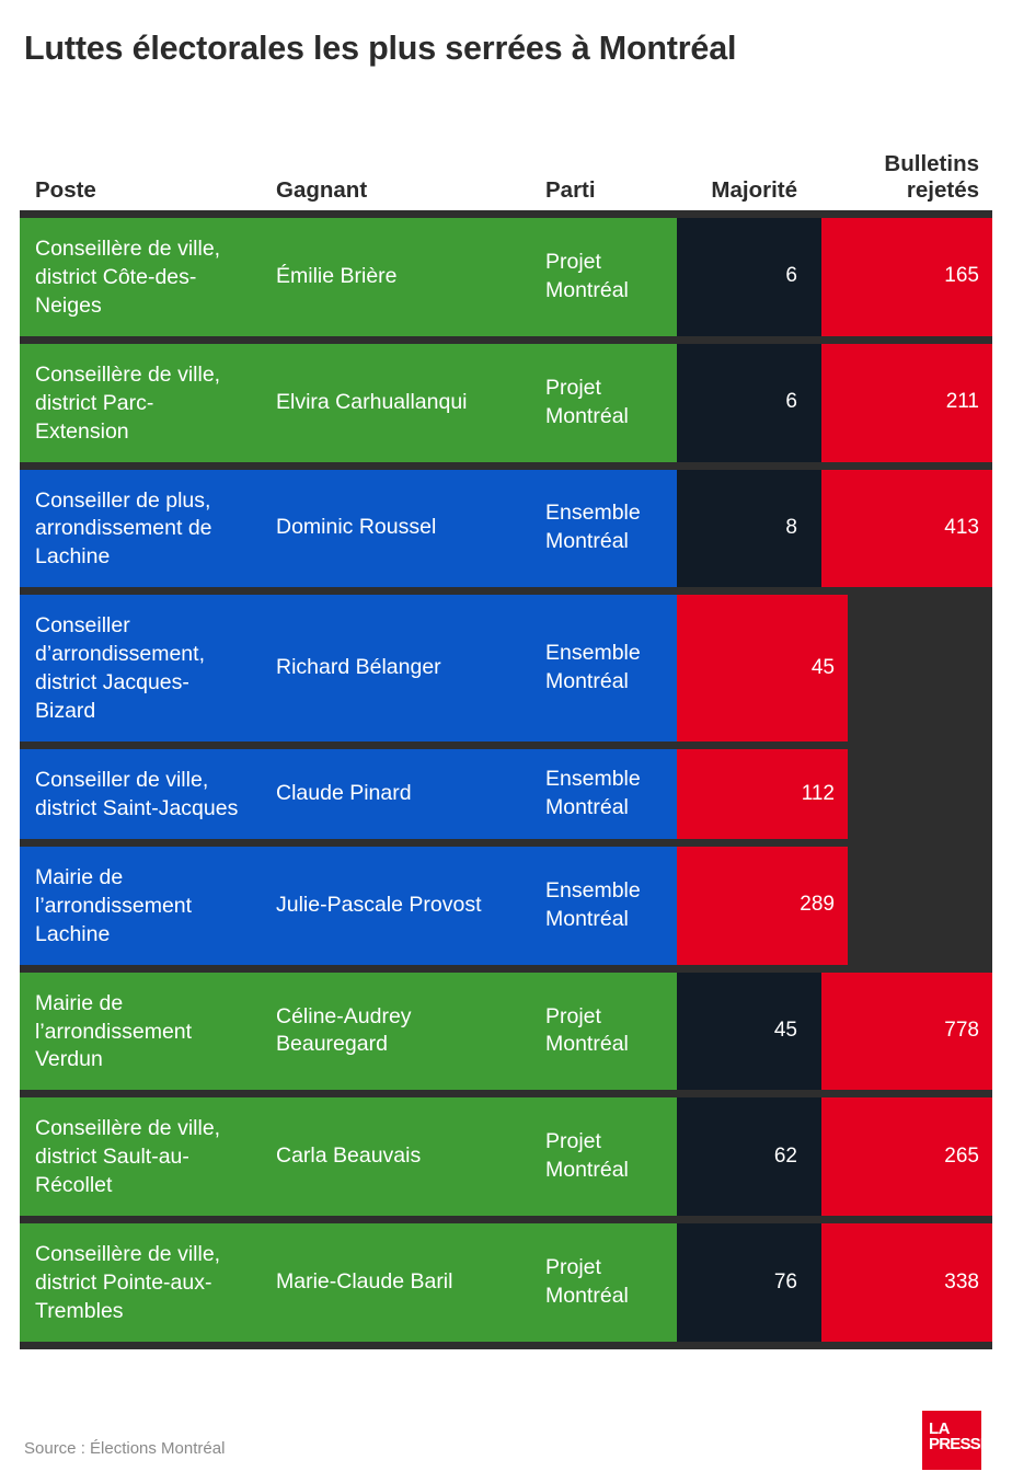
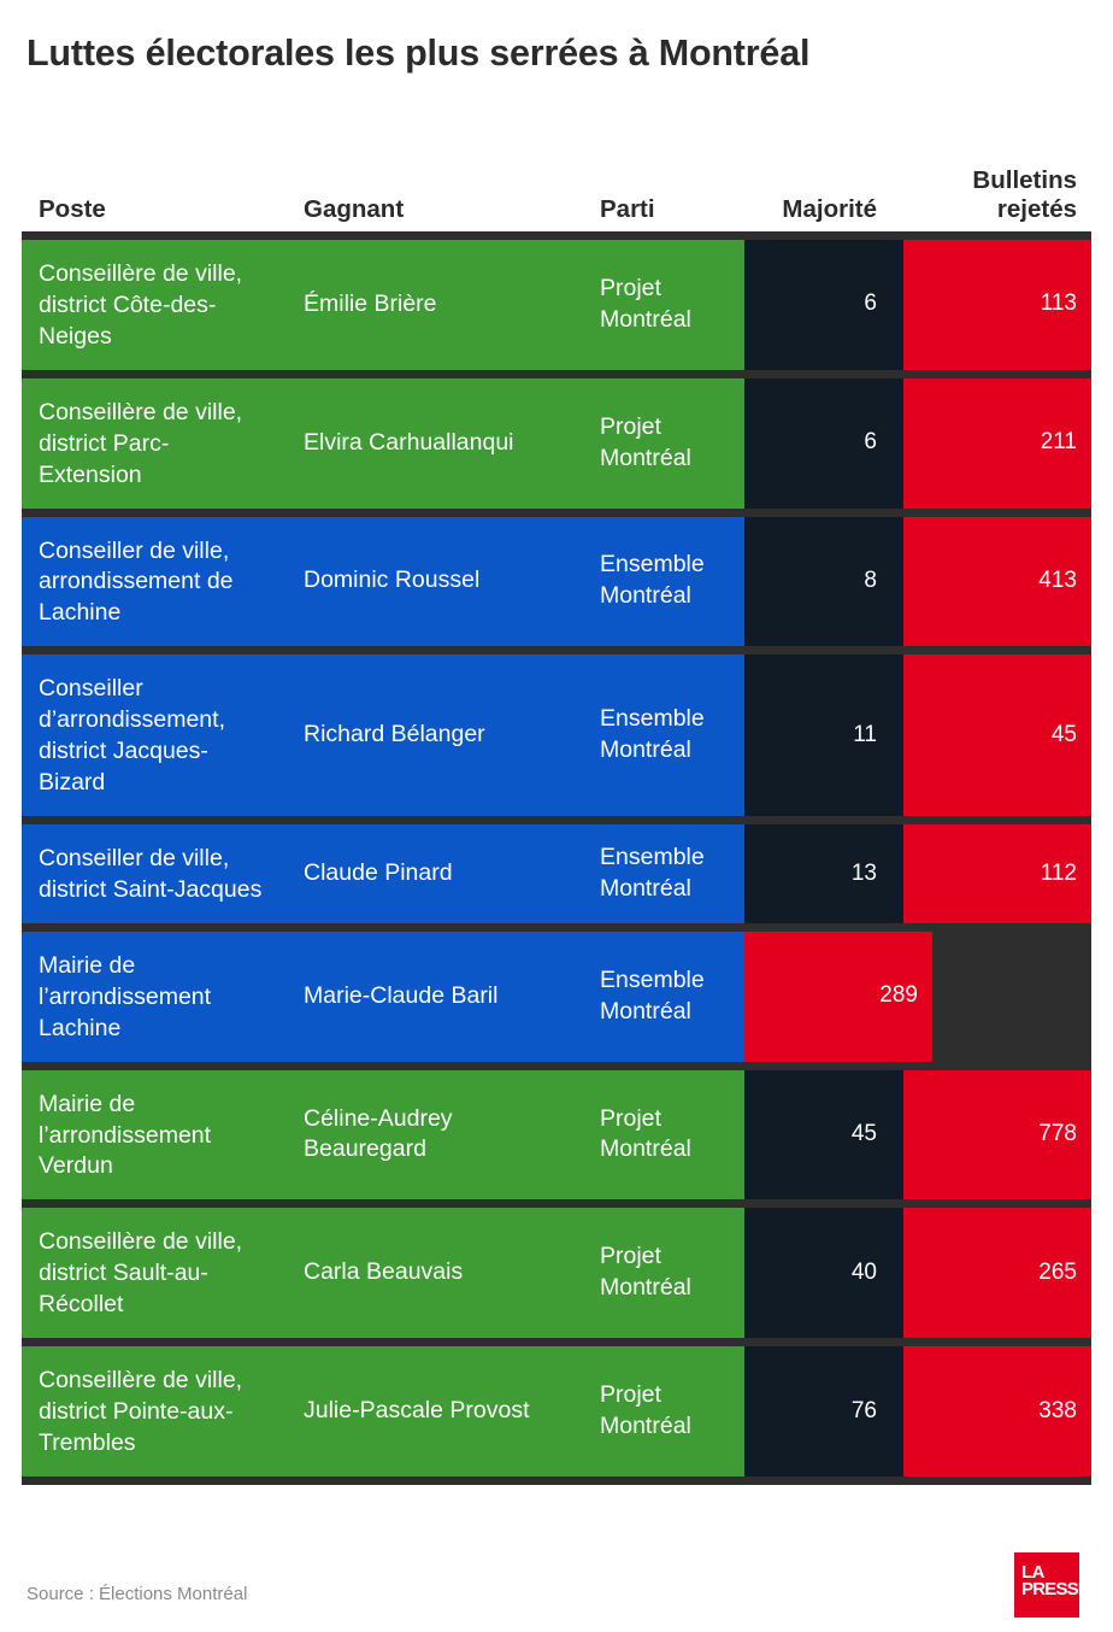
  Luttes électorales les plus serrées à Montréal
  Poste
  Gagnant
  Parti
  Majorité
  Bulletins
  rejetés
  Conseillère de ville, district Côte-des-Neiges
  Émilie Brière
  Projet Montréal
  6
- 165
+ 113
  Conseillère de ville, district Parc-Extension
  Elvira Carhuallanqui
  Projet Montréal
  6
  211
- Conseiller de plus, arrondissement de Lachine
+ Conseiller de ville, arrondissement de Lachine
  Dominic Roussel
  Ensemble Montréal
  8
  413
  Conseiller d’arrondissement, district Jacques-Bizard
  Richard Bélanger
  Ensemble Montréal
+ 11
  45
  Conseiller de ville, district Saint-Jacques
  Claude Pinard
  Ensemble Montréal
+ 13
  112
  Mairie de l’arrondissement Lachine
- Julie-Pascale Provost
+ Marie-Claude Baril
  Ensemble Montréal
  289
  Mairie de l’arrondissement Verdun
  Céline-Audrey Beauregard
  Projet Montréal
  45
  778
  Conseillère de ville, district Sault-au-Récollet
  Carla Beauvais
  Projet Montréal
- 62
+ 40
  265
  Conseillère de ville, district Pointe-aux-Trembles
- Marie-Claude Baril
+ Julie-Pascale Provost
  Projet Montréal
  76
  338
  Source : Élections Montréal
  LA
  PRESSE
